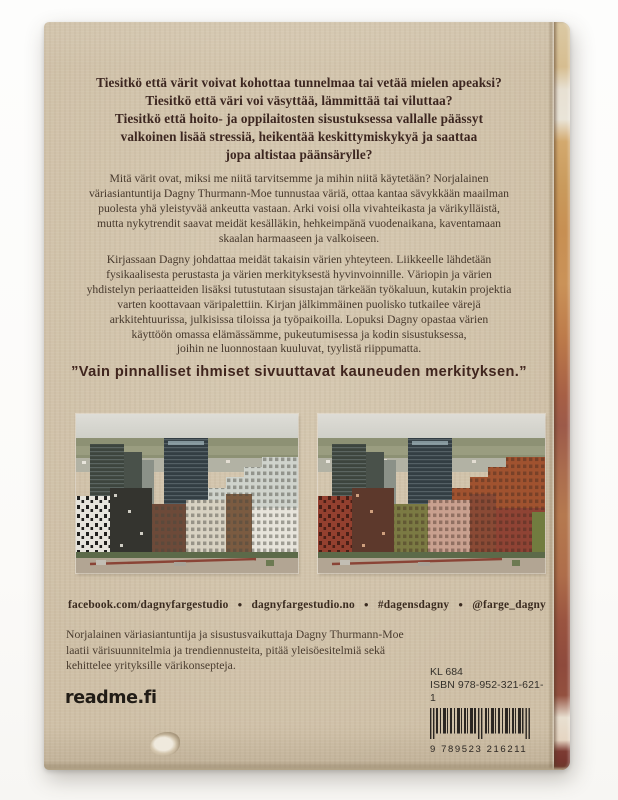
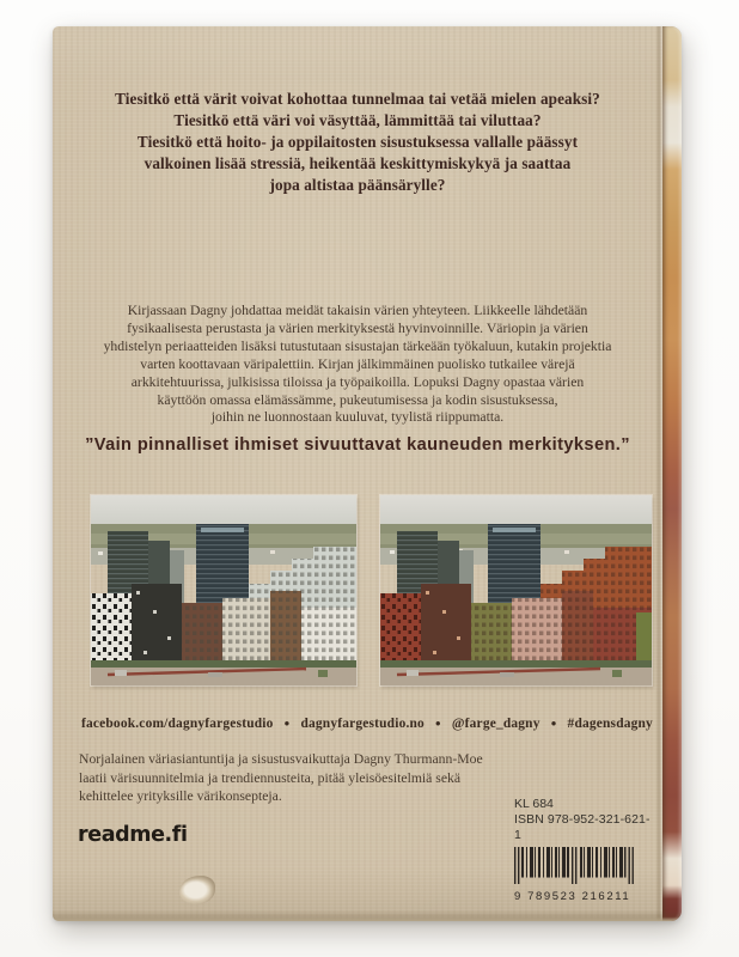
  Tiesitkö että värit voivat kohottaa tunnelmaa tai vetää mielen apeaksi?
  Tiesitkö että väri voi väsyttää, lämmittää tai viluttaa?
  Tiesitkö että hoito- ja oppilaitosten sisustuksessa vallalle päässyt
  valkoinen lisää stressiä, heikentää keskittymiskykyä ja saattaa
  jopa altistaa päänsärylle?
- Mitä värit ovat, miksi me niitä tarvitsemme ja mihin niitä käytetään? Norjalainen
- väriasiantuntija Dagny Thurmann-Moe tunnustaa väriä, ottaa kantaa sävykkään maailman
- puolesta yhä yleistyvää ankeutta vastaan. Arki voisi olla vivahteikasta ja värikylläistä,
- mutta nykytrendit saavat meidät kesälläkin, hehkeimpänä vuodenaikana, kaventamaan
- skaalan harmaaseen ja valkoiseen.
  Kirjassaan Dagny johdattaa meidät takaisin värien yhteyteen. Liikkeelle lähdetään
  fysikaalisesta perustasta ja värien merkityksestä hyvinvoinnille. Väriopin ja värien
  yhdistelyn periaatteiden lisäksi tutustutaan sisustajan tärkeään työkaluun, kutakin projektia
  varten koottavaan väripalettiin. Kirjan jälkimmäinen puolisko tutkailee värejä
  arkkitehtuurissa, julkisissa tiloissa ja työpaikoilla. Lopuksi Dagny opastaa värien
  käyttöön omassa elämässämme, pukeutumisessa ja kodin sisustuksessa,
  joihin ne luonnostaan kuuluvat, tyylistä riippumatta.
  ”Vain pinnalliset ihmiset sivuuttavat kauneuden merkityksen.”
  facebook.com/dagnyfargestudio
  ●
  dagnyfargestudio.no
  ●
- #dagensdagny
+ @farge_dagny
  ●
- @farge_dagny
+ #dagensdagny
  Norjalainen väriasiantuntija ja sisustusvaikuttaja Dagny Thurmann-Moe
  laatii värisuunnitelmia ja trendiennusteita, pitää yleisöesitelmiä sekä
  kehittelee yrityksille värikonsepteja.
  readme.fi
  KL 684
  ISBN 978-952-321-621-1
  9 789523 216211
